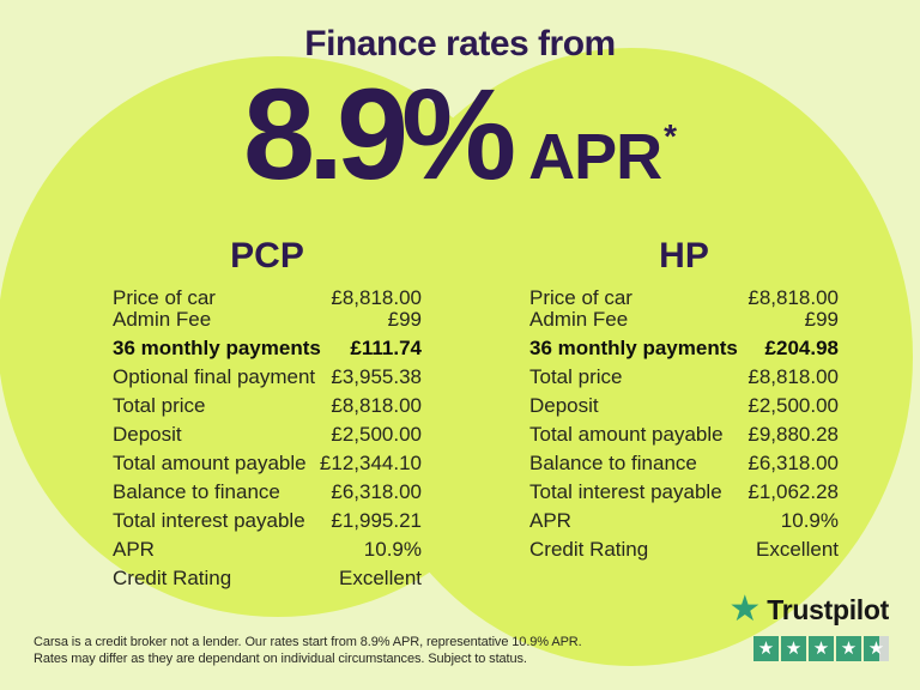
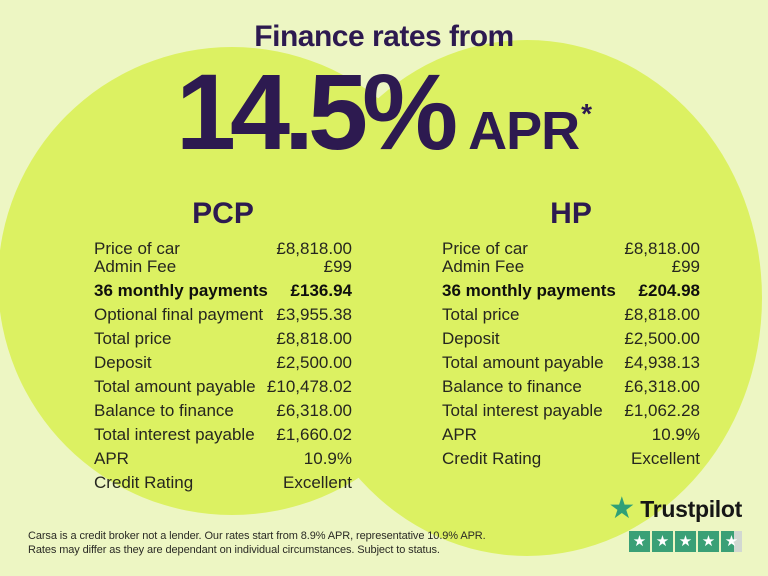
  Finance rates from
- 8.9%
+ 14.5%
  APR*
  PCP
  Price of car
  £8,818.00
  Admin Fee
  £99
  36 monthly payments
- £111.74
+ £136.94
  Optional final payment
  £3,955.38
  Total price
  £8,818.00
  Deposit
  £2,500.00
  Total amount payable
- £12,344.10
+ £10,478.02
  Balance to finance
  £6,318.00
  Total interest payable
- £1,995.21
+ £1,660.02
  APR
  10.9%
  Credit Rating
  Excellent
  HP
  Price of car
  £8,818.00
  Admin Fee
  £99
  36 monthly payments
  £204.98
  Total price
  £8,818.00
  Deposit
  £2,500.00
  Total amount payable
- £9,880.28
+ £4,938.13
  Balance to finance
  £6,318.00
  Total interest payable
  £1,062.28
  APR
  10.9%
  Credit Rating
  Excellent
  Carsa is a credit broker not a lender. Our rates start from 8.9% APR, representative 10.9% APR.
  Rates may differ as they are dependant on individual circumstances. Subject to status.
  Trustpilot
